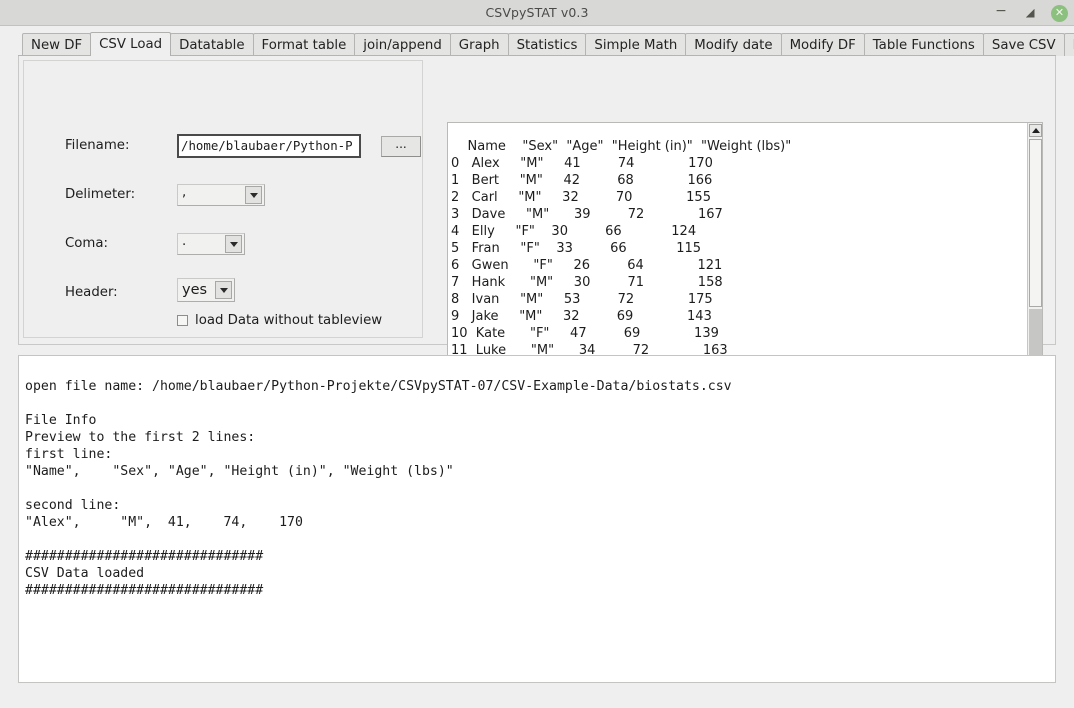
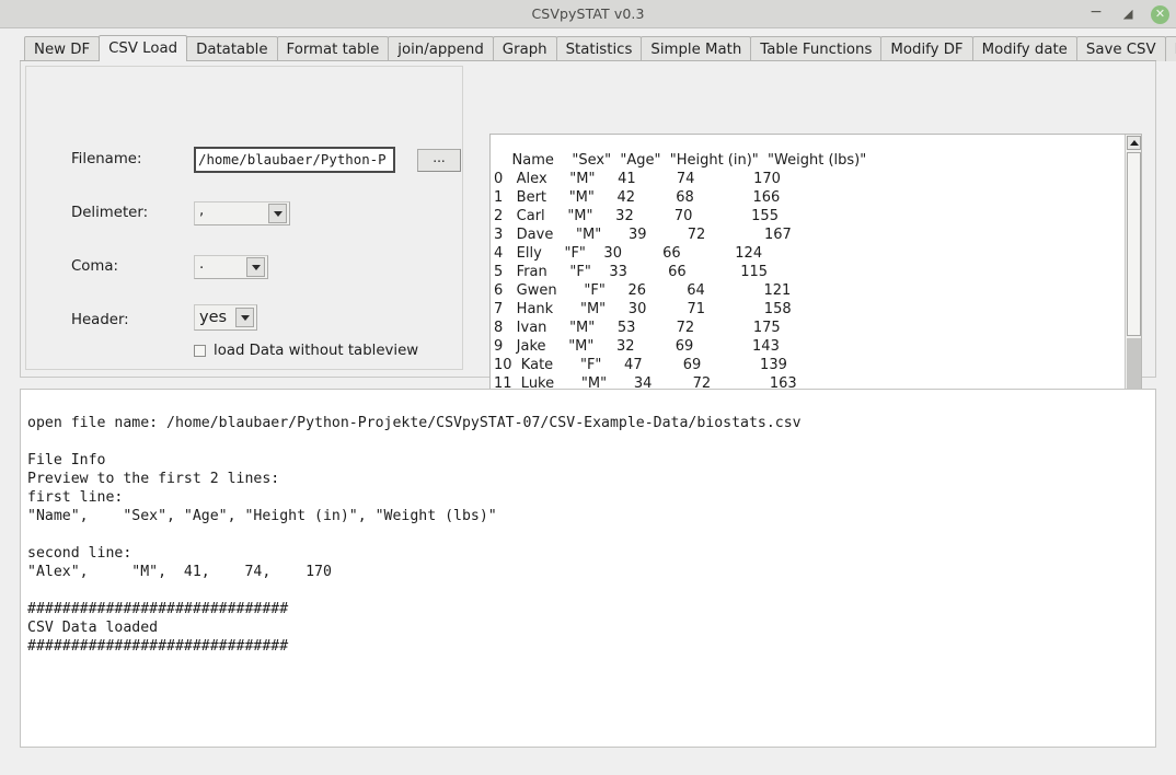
  CSVpySTAT v0.3
  −
  ✕
  New DF
  CSV Load
  Datatable
  Format table
  join/append
  Graph
  Statistics
  Simple Math
- Modify date
+ Table Functions
  Modify DF
- Table Functions
+ Modify date
  Save CSV
  Filename:
  /home/blaubaer/Python-P
  ...
  Delimeter:
  ,
  Coma:
  .
  Header:
  yes
  load Data without tableview
  Name "Sex" "Age" "Height (in)" "Weight (lbs)"
  0 Alex "M" 41 74 170
  1 Bert "M" 42 68 166
  2 Carl "M" 32 70 155
  3 Dave "M" 39 72 167
  4 Elly "F" 30 66 124
  5 Fran "F" 33 66 115
  6 Gwen "F" 26 64 121
  7 Hank "M" 30 71 158
  8 Ivan "M" 53 72 175
  9 Jake "M" 32 69 143
  10 Kate "F" 47 69 139
  11 Luke "M" 34 72 163
  open file name: /home/blaubaer/Python-Projekte/CSVpySTAT-07/CSV-Example-Data/biostats.csv
  File Info
  Preview to the first 2 lines:
  first line:
  "Name", "Sex", "Age", "Height (in)", "Weight (lbs)"
  second line:
  "Alex", "M", 41, 74, 170
  ##############################
  CSV Data loaded
  ##############################
